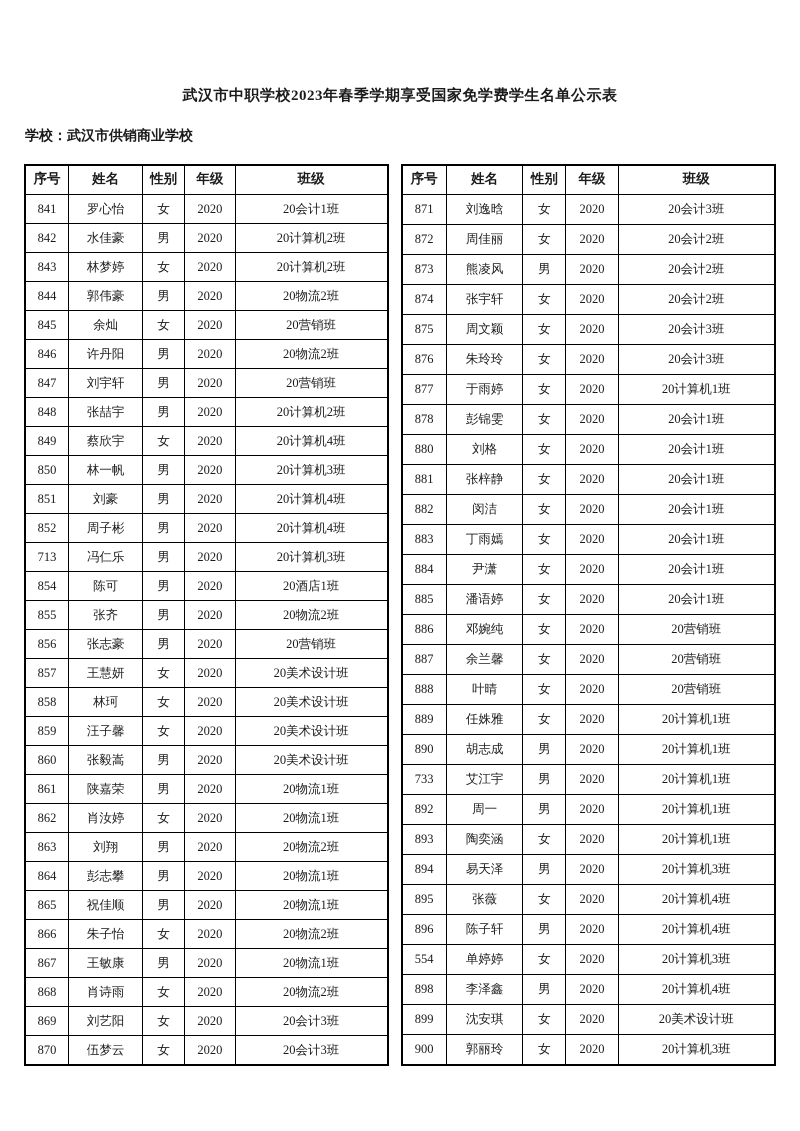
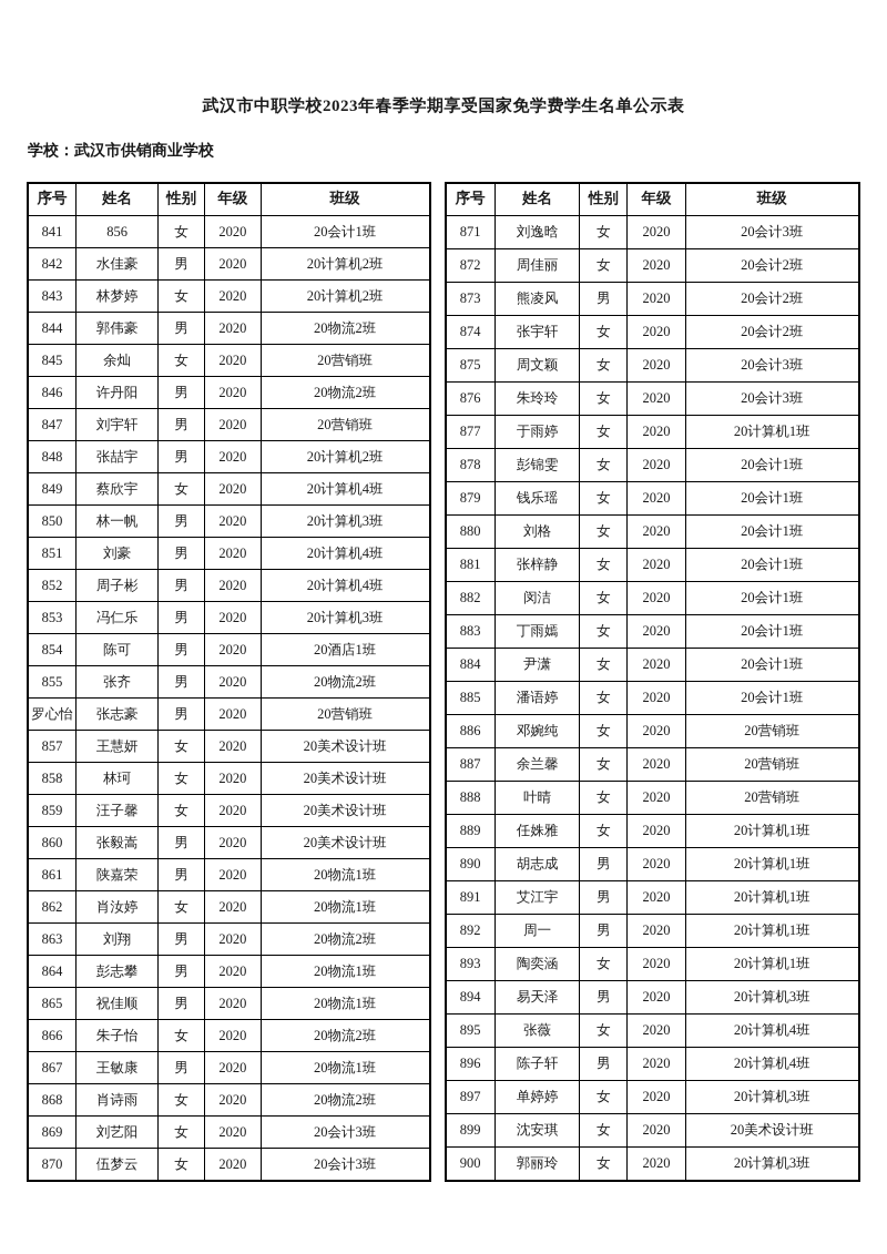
  武汉市中职学校2023年春季学期享受国家免学费学生名单公示表
  学校：武汉市供销商业学校
  序号	姓名	性别	年级	班级
- 841	罗心怡	女	2020	20会计1班
+ 841	856	女	2020	20会计1班
  842	水佳豪	男	2020	20计算机2班
  843	林梦婷	女	2020	20计算机2班
  844	郭伟豪	男	2020	20物流2班
  845	余灿	女	2020	20营销班
  846	许丹阳	男	2020	20物流2班
  847	刘宇轩	男	2020	20营销班
  848	张喆宇	男	2020	20计算机2班
  849	蔡欣宇	女	2020	20计算机4班
  850	林一帆	男	2020	20计算机3班
  851	刘豪	男	2020	20计算机4班
  852	周子彬	男	2020	20计算机4班
- 713	冯仁乐	男	2020	20计算机3班
+ 853	冯仁乐	男	2020	20计算机3班
  854	陈可	男	2020	20酒店1班
  855	张齐	男	2020	20物流2班
- 856	张志豪	男	2020	20营销班
+ 罗心怡	张志豪	男	2020	20营销班
  857	王慧妍	女	2020	20美术设计班
  858	林珂	女	2020	20美术设计班
  859	汪子馨	女	2020	20美术设计班
  860	张毅嵩	男	2020	20美术设计班
  861	陕嘉荣	男	2020	20物流1班
  862	肖汝婷	女	2020	20物流1班
  863	刘翔	男	2020	20物流2班
  864	彭志攀	男	2020	20物流1班
  865	祝佳顺	男	2020	20物流1班
  866	朱子怡	女	2020	20物流2班
  867	王敏康	男	2020	20物流1班
  868	肖诗雨	女	2020	20物流2班
  869	刘艺阳	女	2020	20会计3班
  870	伍梦云	女	2020	20会计3班
  序号	姓名	性别	年级	班级
  871	刘逸晗	女	2020	20会计3班
  872	周佳丽	女	2020	20会计2班
  873	熊凌风	男	2020	20会计2班
  874	张宇轩	女	2020	20会计2班
  875	周文颖	女	2020	20会计3班
  876	朱玲玲	女	2020	20会计3班
  877	于雨婷	女	2020	20计算机1班
  878	彭锦雯	女	2020	20会计1班
+ 879	钱乐瑶	女	2020	20会计1班
  880	刘格	女	2020	20会计1班
  881	张梓静	女	2020	20会计1班
  882	闵洁	女	2020	20会计1班
  883	丁雨嫣	女	2020	20会计1班
  884	尹潇	女	2020	20会计1班
  885	潘语婷	女	2020	20会计1班
  886	邓婉纯	女	2020	20营销班
  887	余兰馨	女	2020	20营销班
  888	叶晴	女	2020	20营销班
  889	任姝雅	女	2020	20计算机1班
  890	胡志成	男	2020	20计算机1班
- 733	艾江宇	男	2020	20计算机1班
+ 891	艾江宇	男	2020	20计算机1班
  892	周一	男	2020	20计算机1班
  893	陶奕涵	女	2020	20计算机1班
  894	易天泽	男	2020	20计算机3班
  895	张薇	女	2020	20计算机4班
  896	陈子轩	男	2020	20计算机4班
- 554	单婷婷	女	2020	20计算机3班
+ 897	单婷婷	女	2020	20计算机3班
- 898	李泽鑫	男	2020	20计算机4班
  899	沈安琪	女	2020	20美术设计班
  900	郭丽玲	女	2020	20计算机3班
